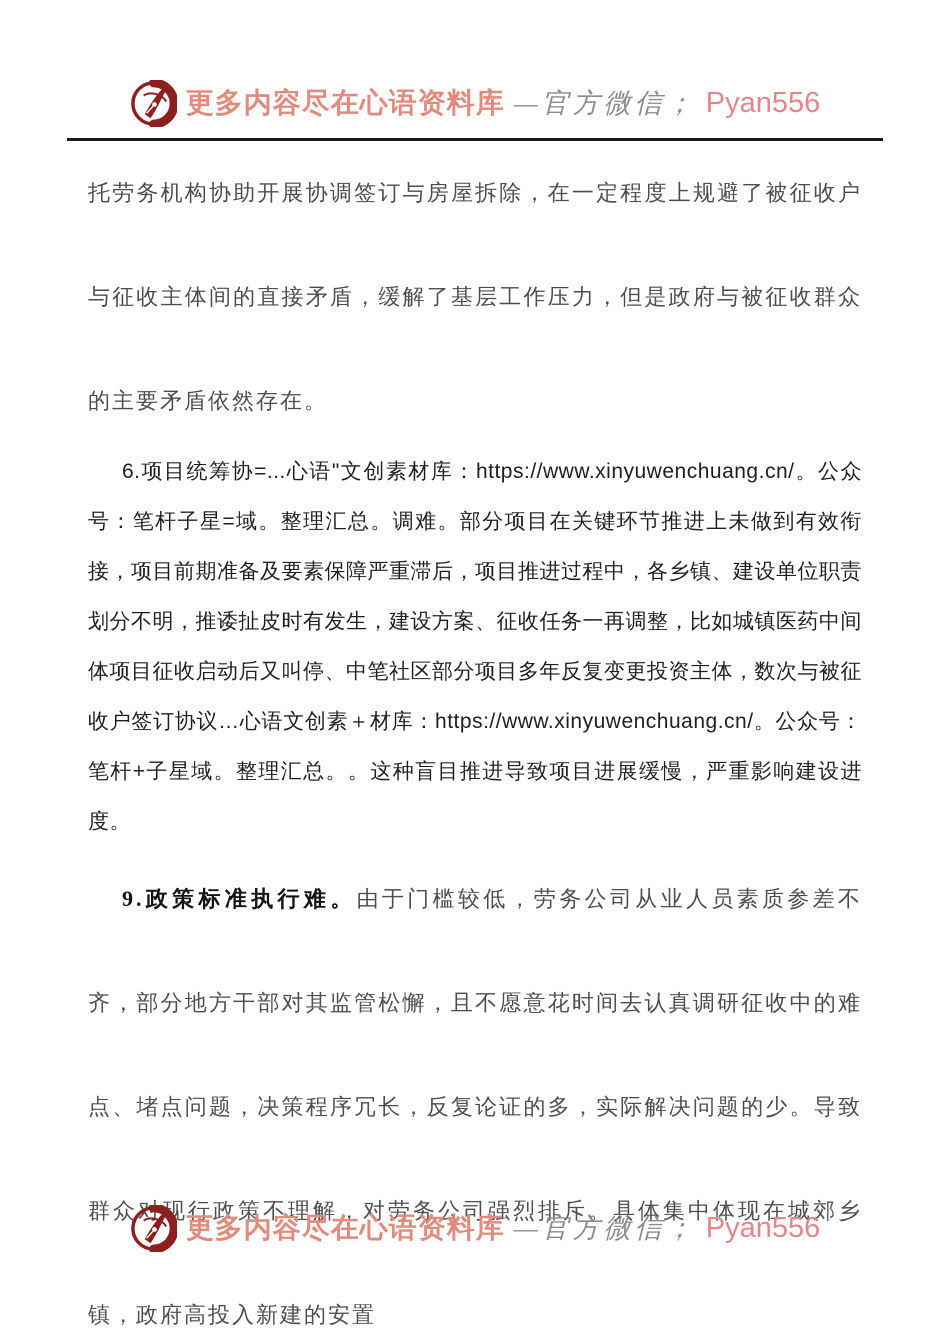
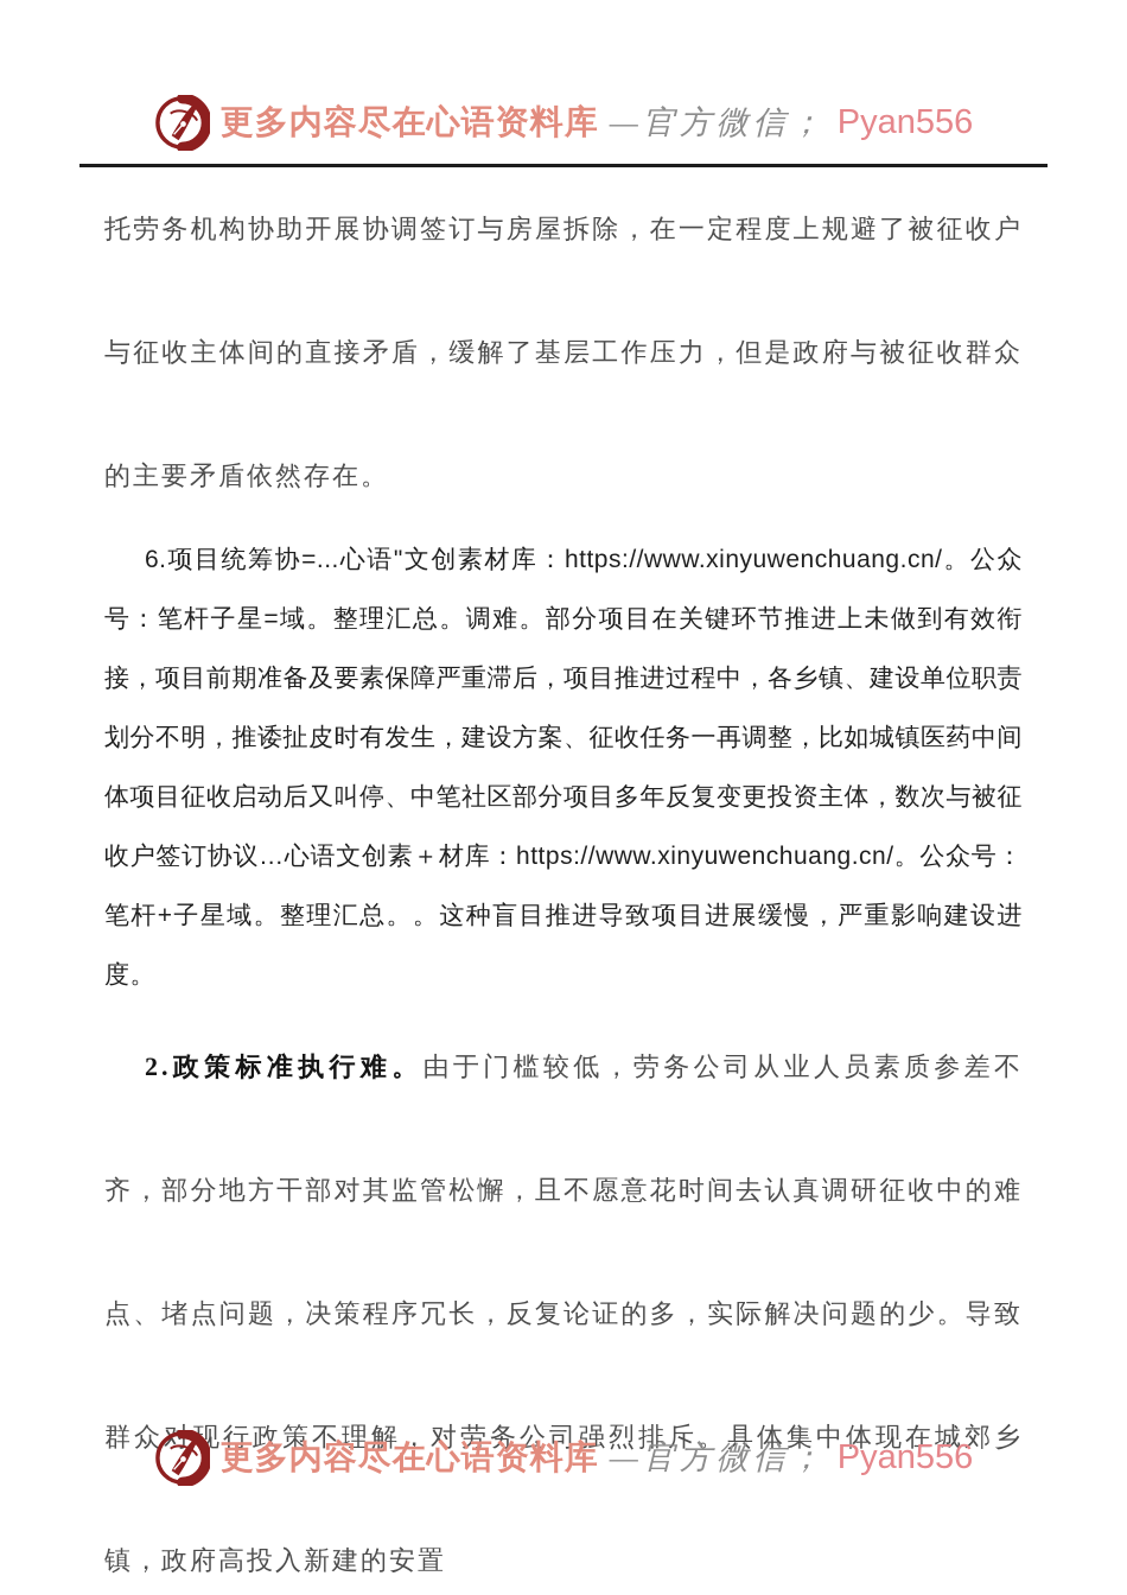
  更多内容尽在心语资料库
  —官方微信；
  Pyan556
  托劳务机构协助开展协调签订与房屋拆除，在一定程度上规避了被征收户与征收主体间的直接矛盾，缓解了基层工作压力，但是政府与被征收群众的主要矛盾依然存在。
  6.项目统筹协=...心语"文创素材库：https://www.xinyuwenchuang.cn/。公众号：笔杆子星=域。整理汇总。调难。部分项目在关键环节推进上未做到有效衔接，项目前期准备及要素保障严重滞后，项目推进过程中，各乡镇、建设单位职责划分不明，推诿扯皮时有发生，建设方案、征收任务一再调整，比如城镇医药中间体项目征收启动后又叫停、中笔社区部分项目多年反复变更投资主体，数次与被征收户签订协议…心语文创素＋材库：https://www.xinyuwenchuang.cn/。公众号：笔杆+子星域。整理汇总。。这种盲目推进导致项目进展缓慢，严重影响建设进度。
- 9.政策标准执行难。由于门槛较低，劳务公司从业人员素质参差不齐，部分地方干部对其监管松懈，且不愿意花时间去认真调研征收中的难点、堵点问题，决策程序冗长，反复论证的多，实际解决问题的少。导致群众现行政策不理解，对劳务公司强烈排斥。具体集中体现在城郊乡镇，政府高投入新建的安置
+ 2.政策标准执行难。由于门槛较低，劳务公司从业人员素质参差不齐，部分地方干部对其监管松懈，且不愿意花时间去认真调研征收中的难点、堵点问题，决策程序冗长，反复论证的多，实际解决问题的少。导致群众现行政策不理解，对劳务公司强烈排斥。具体集中体现在城郊乡镇，政府高投入新建的安置
  更多内容尽在心语资料库
  —官方微信；
  Pyan556
